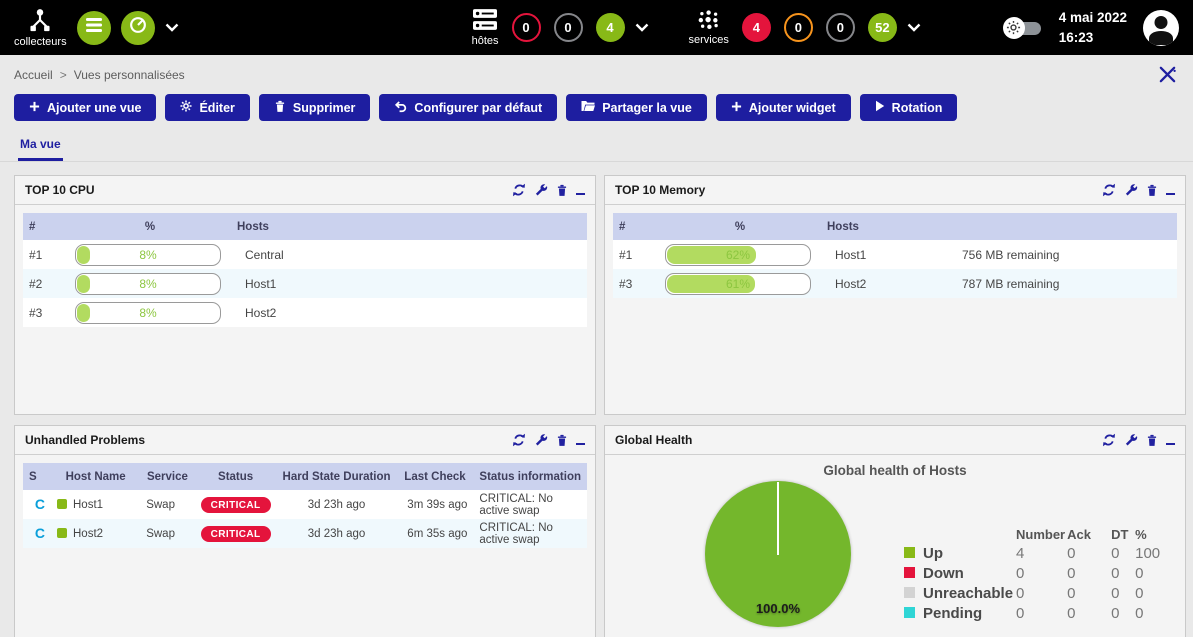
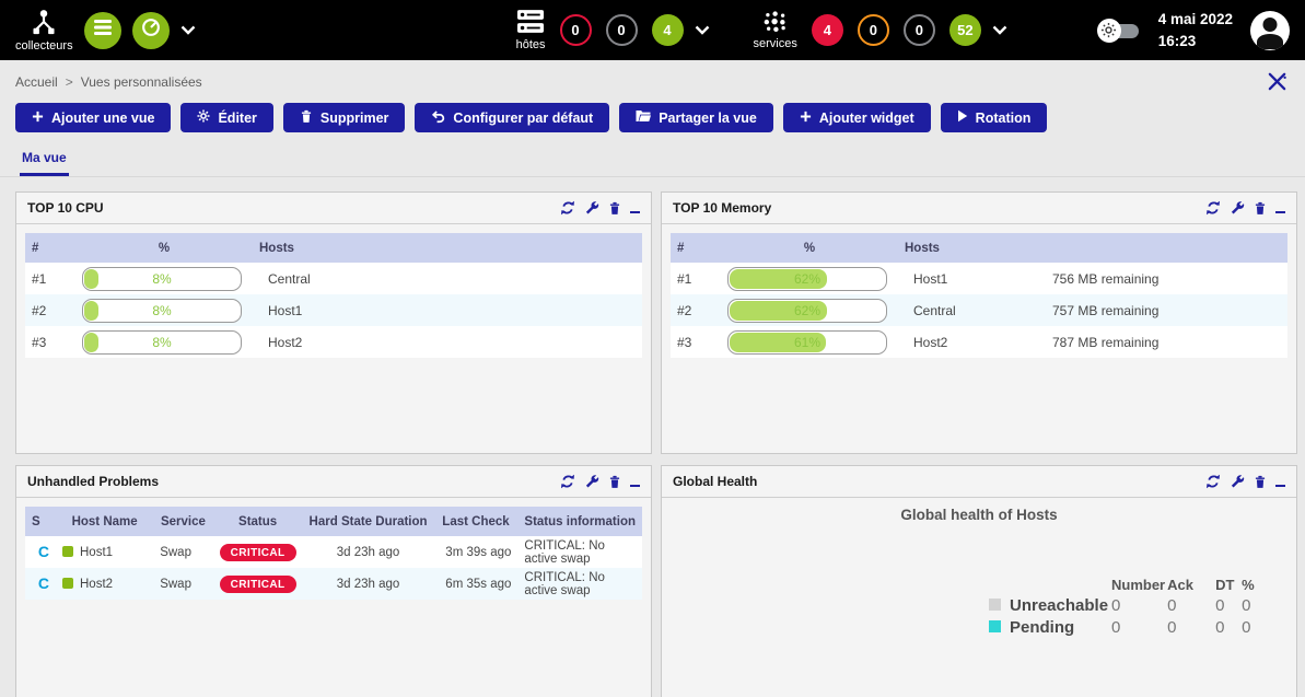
  collecteurs
  hôtes
  0
  0
  4
  services
  4
  0
  0
  52
  4 mai 2022
  16:23
  Accueil
  >
  Vues personnalisées
  Ajouter une vue
  Éditer
  Supprimer
  Configurer par défaut
  Partager la vue
  Ajouter widget
  Rotation
  Ma vue
  TOP 10 CPU
  #	%	Hosts
  #1	8%	Central
  #2	8%	Host1
  #3	8%	Host2
  TOP 10 Memory
  #	%	Hosts
  #1	62%	Host1	756 MB remaining
+ #2	62%	Central	757 MB remaining
  #3	61%	Host2	787 MB remaining
  Unhandled Problems
  S	Host Name	Service	Status	Hard State Duration	Last Check	Status information
  C	Host1	Swap	CRITICAL	3d 23h ago	3m 39s ago	CRITICAL: No active swap
  C	Host2	Swap	CRITICAL	3d 23h ago	6m 35s ago	CRITICAL: No active swap
  Global Health
  Global health of Hosts
- 100.0%
  	Number	Ack	DT	%
- Up	4	0	0	100
- Down	0	0	0	0
  Unreachable	0	0	0	0
  Pending	0	0	0	0
